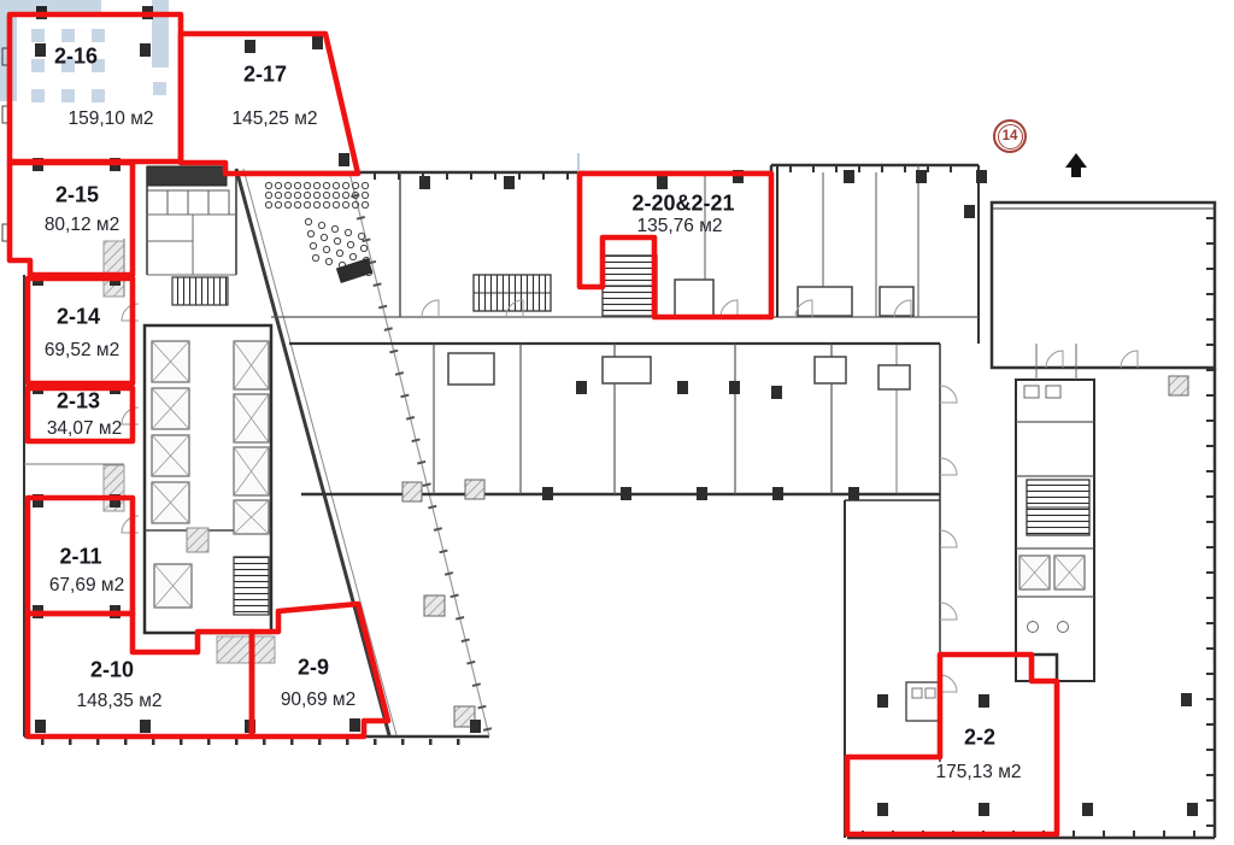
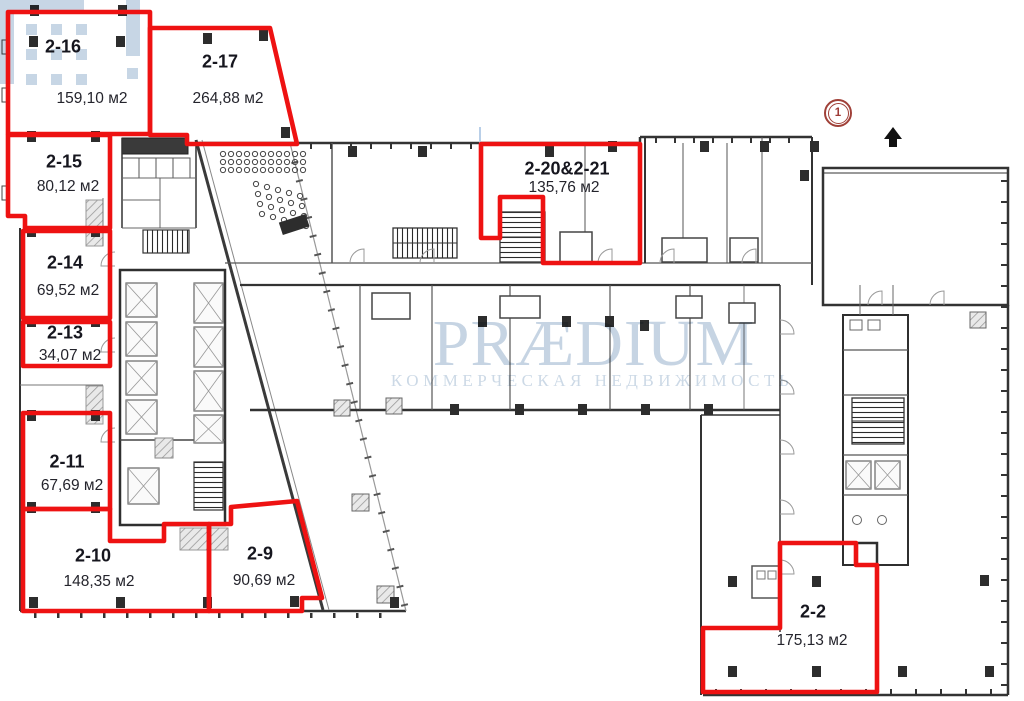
+ PRÆDIUM
+ КОММЕРЧЕСКАЯ НЕДВИЖИМОСТЬ
  2-16
  159,10 м2
  2-17
- 145,25 м2
+ 264,88 м2
  2-15
  80,12 м2
  2-14
  69,52 м2
  2-13
  34,07 м2
  2-11
  67,69 м2
  2-10
  148,35 м2
  2-9
  90,69 м2
  2-20&2-21
  135,76 м2
  2-2
  175,13 м2
- 14
+ 1
